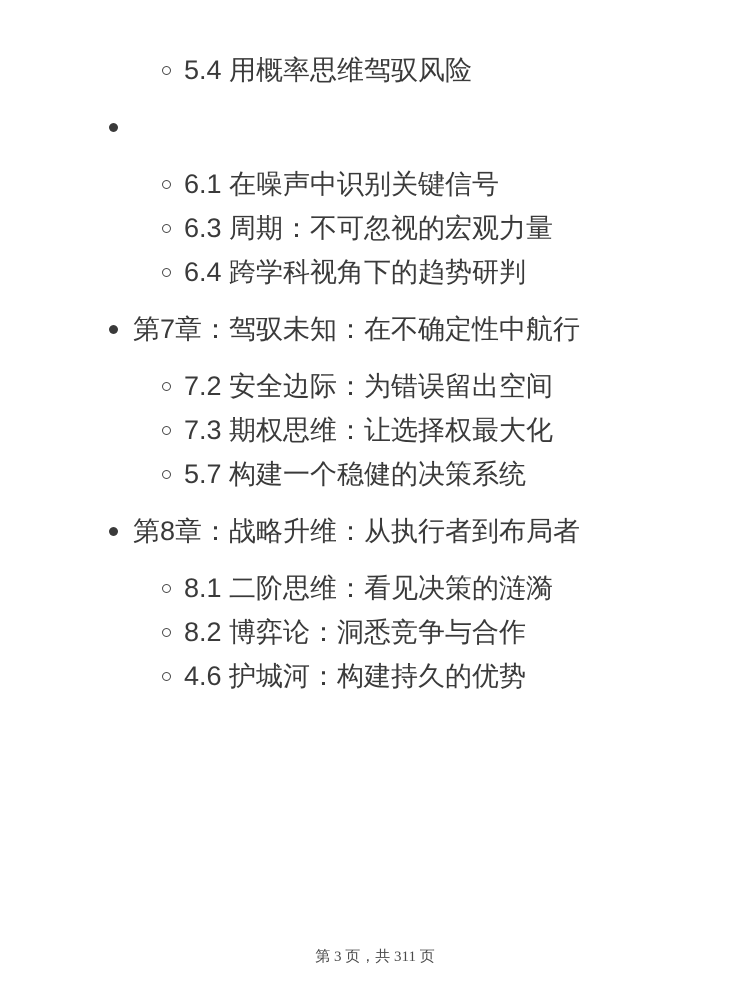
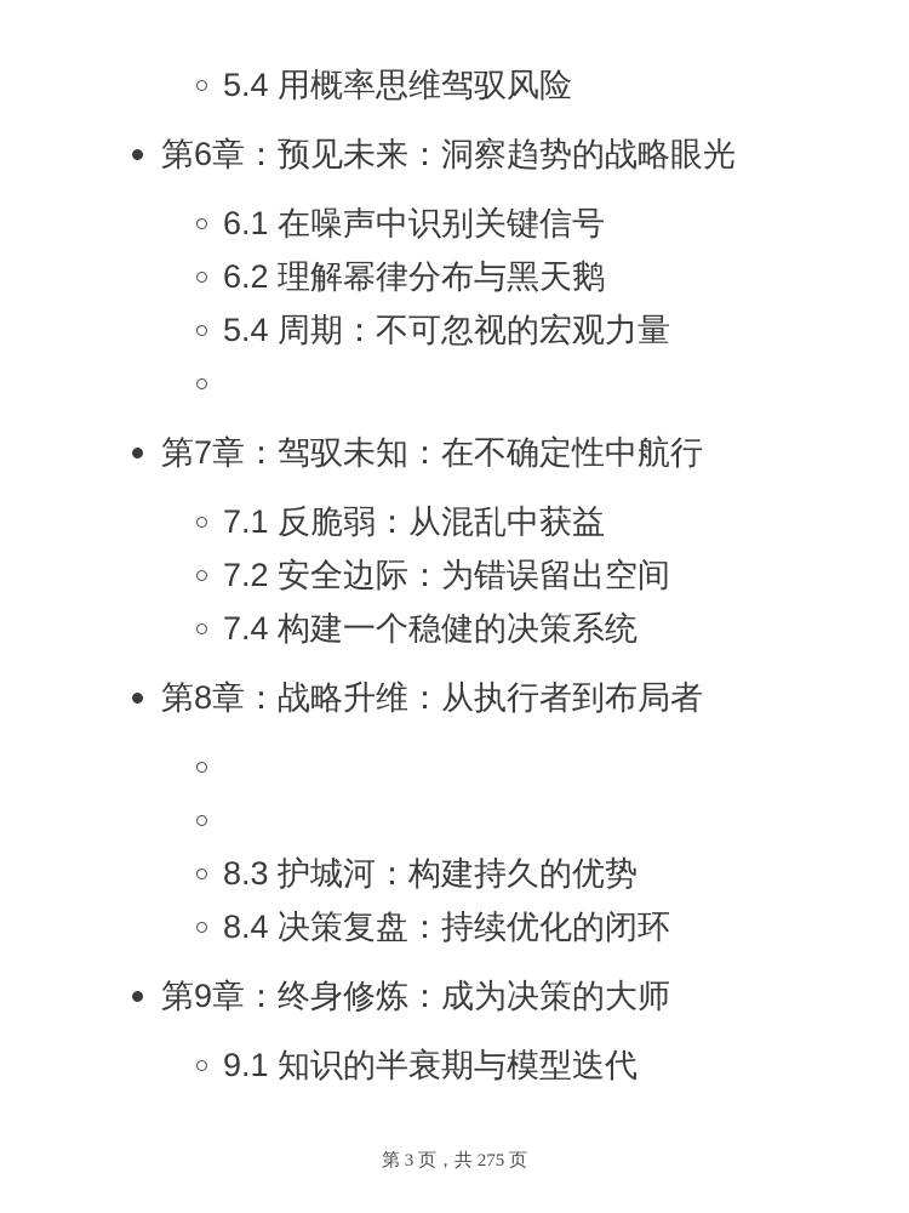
  5.4 用概率思维驾驭风险
+ 第6章：预见未来：洞察趋势的战略眼光
  6.1 在噪声中识别关键信号
+ 6.2 理解幂律分布与黑天鹅
- 6.3 周期：不可忽视的宏观力量
+ 5.4 周期：不可忽视的宏观力量
- 6.4 跨学科视角下的趋势研判
  第7章：驾驭未知：在不确定性中航行
+ 7.1 反脆弱：从混乱中获益
  7.2 安全边际：为错误留出空间
- 7.3 期权思维：让选择权最大化
- 5.7 构建一个稳健的决策系统
+ 7.4 构建一个稳健的决策系统
  第8章：战略升维：从执行者到布局者
- 8.1 二阶思维：看见决策的涟漪
- 8.2 博弈论：洞悉竞争与合作
- 4.6 护城河：构建持久的优势
+ 8.3 护城河：构建持久的优势
+ 8.4 决策复盘：持续优化的闭环
+ 第9章：终身修炼：成为决策的大师
+ 9.1 知识的半衰期与模型迭代
- 第 3 页，共 311 页
+ 第 3 页，共 275 页
